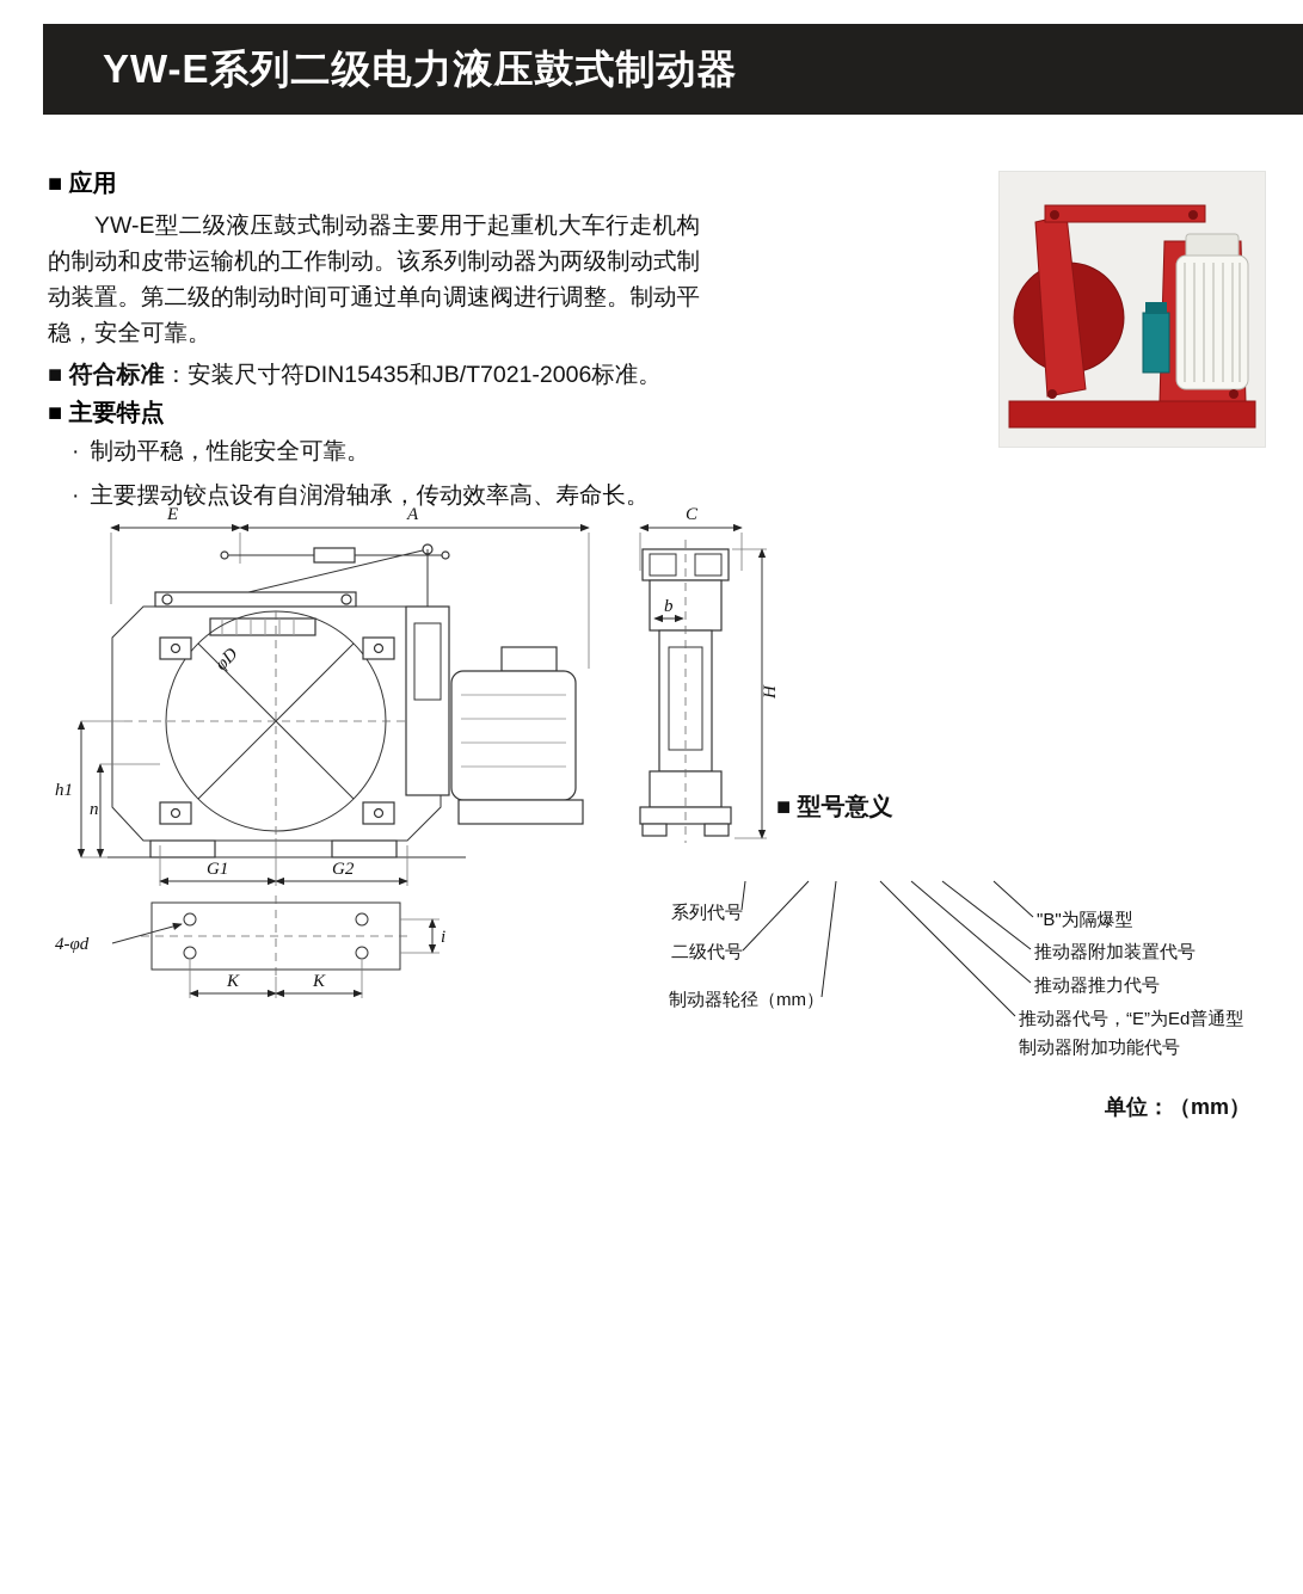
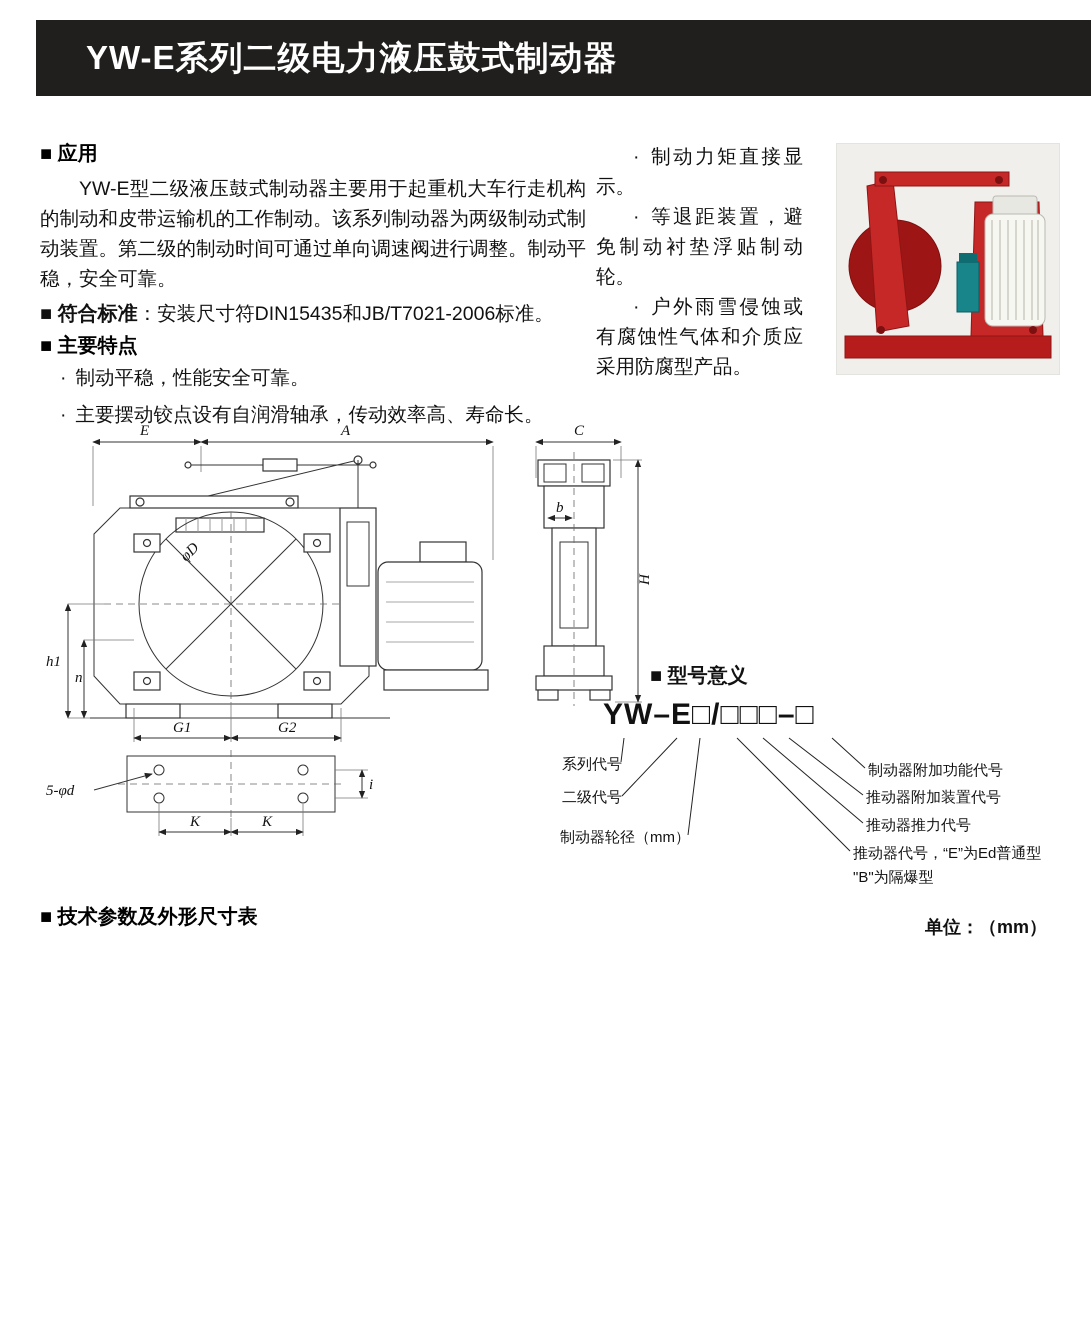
  YW-E系列二级电力液压鼓式制动器
  ■ 应用
  YW-E型二级液压鼓式制动器主要用于起重机大车行走机构的制动和皮带运输机的工作制动。该系列制动器为两级制动式制动装置。第二级的制动时间可通过单向调速阀进行调整。制动平稳，安全可靠。
  ■ 符合标准：安装尺寸符DIN15435和JB/T7021-2006标准。
  ■ 主要特点
  · 制动平稳，性能安全可靠。
  · 主要摆动铰点设有自润滑轴承，传动效率高、寿命长。
+ · 制动力矩直接显示。
+ · 等退距装置，避免制动衬垫浮贴制动轮。
+ · 户外雨雪侵蚀或有腐蚀性气体和介质应采用防腐型产品。
  E
  A
  h1
  n
  G1
  G2
  K
  K
- 4-φd
+ 5-φd
  i
  C
  b
  ■ 型号意义
+ YW–E□/□□□–□
  系列代号
  二级代号
  制动器轮径（mm）
- "B"为隔爆型
+ 制动器附加功能代号
  推动器附加装置代号
  推动器推力代号
  推动器代号，“E”为Ed普通型
- 制动器附加功能代号
+ "B"为隔爆型
+ ■ 技术参数及外形尺寸表
  单位：（mm）
